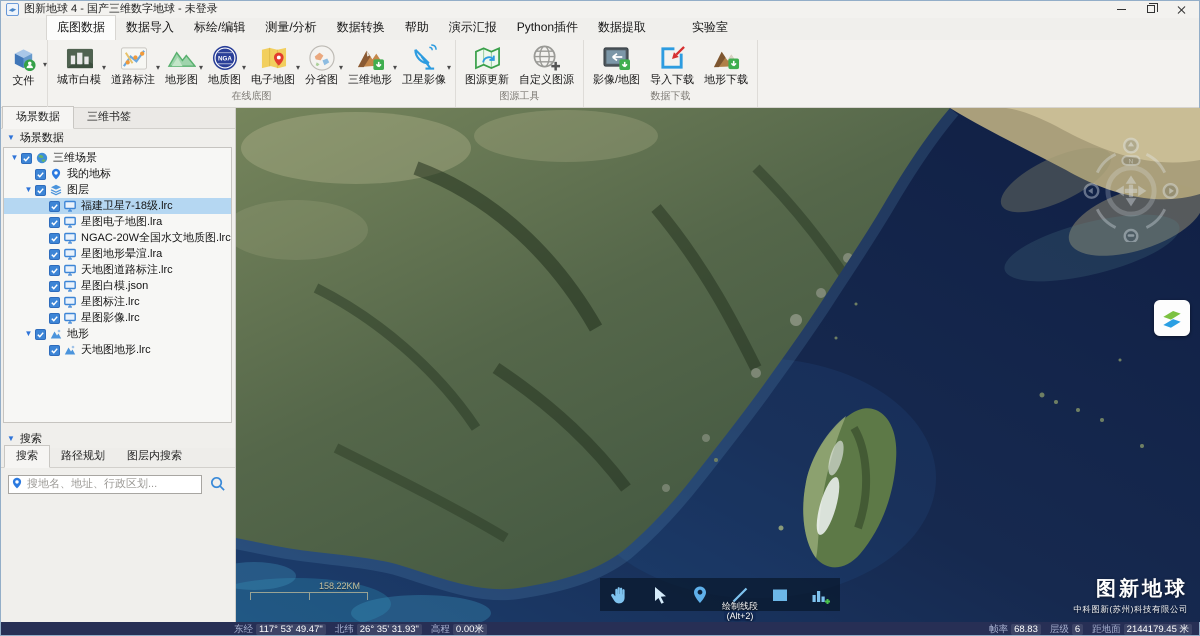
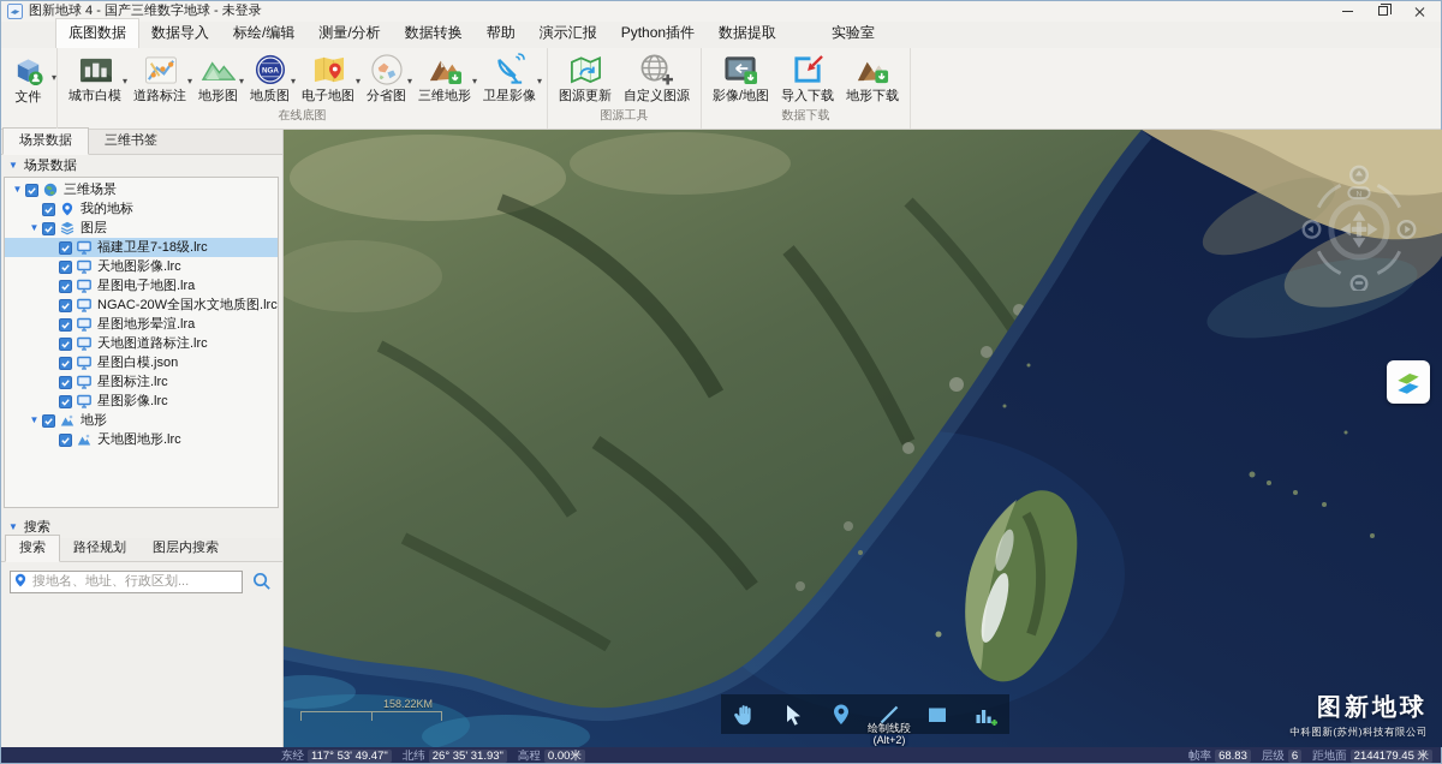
  图新地球 4 - 国产三维数字地球 - 未登录
  底图数据
  数据导入
  标绘/编辑
  测量/分析
  数据转换
  帮助
  演示汇报
  Python插件
  数据提取
  实验室
  ▾
  文件
  ▾
  城市白模
  ▾
  道路标注
  ▾
  地形图
  ▾
  地质图
  ▾
  电子地图
  ▾
  分省图
  ▾
  三维地形
  ▾
  卫星影像
  在线底图
  图源更新
  自定义图源
  图源工具
  影像/地图
  导入下载
  地形下载
  数据下载
  场景数据
  三维书签
  ▼
  场景数据
  ▼
  三维场景
  我的地标
  ▼
  图层
  福建卫星7-18级.lrc
+ 天地图影像.lrc
  星图电子地图.lra
  NGAC-20W全国水文地质图.lrc
  星图地形晕渲.lra
  天地图道路标注.lrc
  星图白模.json
  星图标注.lrc
  星图影像.lrc
  ▼
  地形
  天地图地形.lrc
  ▼
  搜索
  搜索
  路径规划
  图层内搜索
  搜地名、地址、行政区划...
  158.22KM
  绘制线段
  (Alt+2)
  图新地球
  中科图新(苏州)科技有限公司
  东经
  117° 53' 49.47"
  北纬
  26° 35' 31.93"
  高程
  0.00米
  帧率
  68.83
  层级
  6
  距地面
  2144179.45 米
